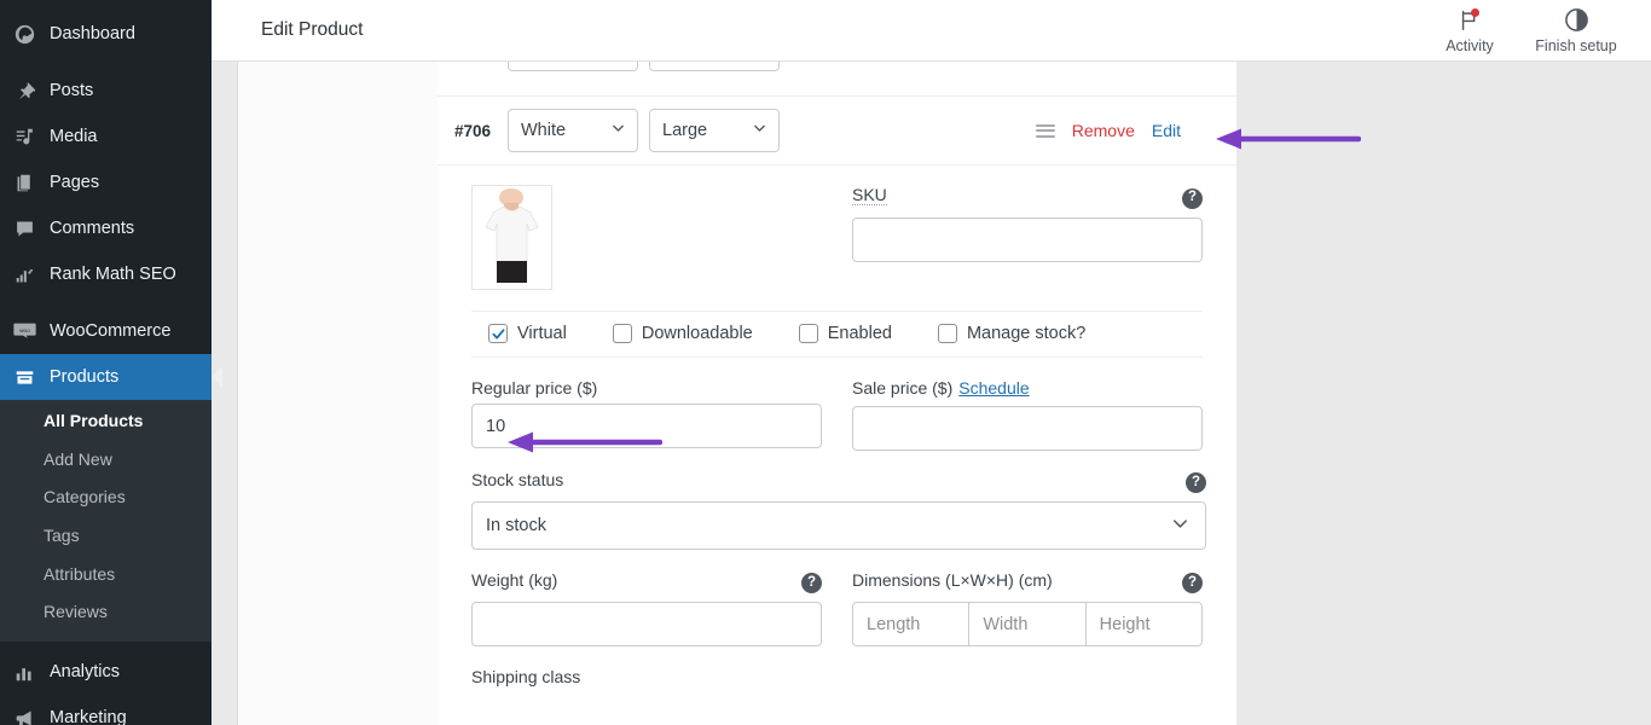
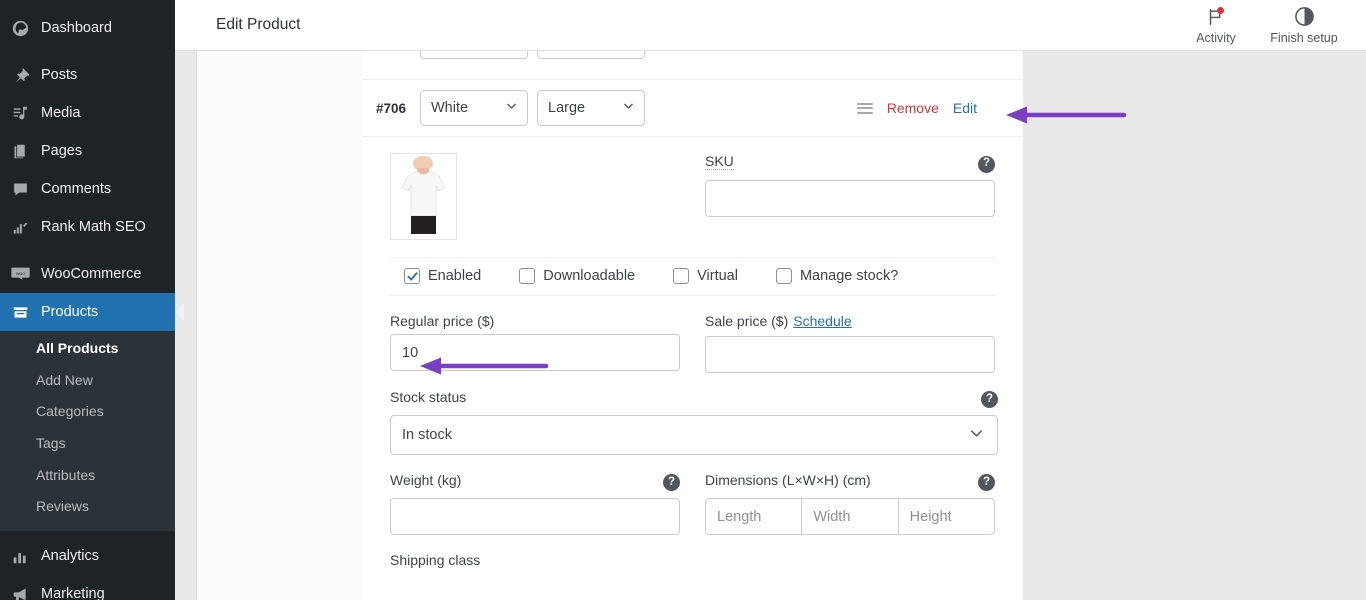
  Dashboard
  Posts
  Media
  Pages
  Comments
  Rank Math SEO
  WooCommerce
  Products
  All Products
  Add New
  Categories
  Tags
  Attributes
  Reviews
  Analytics
  Marketing
  Edit Product
  Activity
  Finish setup
  #706
  White
  Large
  Remove
  Edit
  SKU
  ?
- Virtual
+ Enabled
  Downloadable
- Enabled
+ Virtual
  Manage stock?
  Regular price ($) 10
  Sale price ($) Schedule
  Stock status
  ?
  In stock
  Weight (kg)
  ?
  Dimensions (L×W×H) (cm)
  ?
  Length
  Width
  Height
  Shipping class
